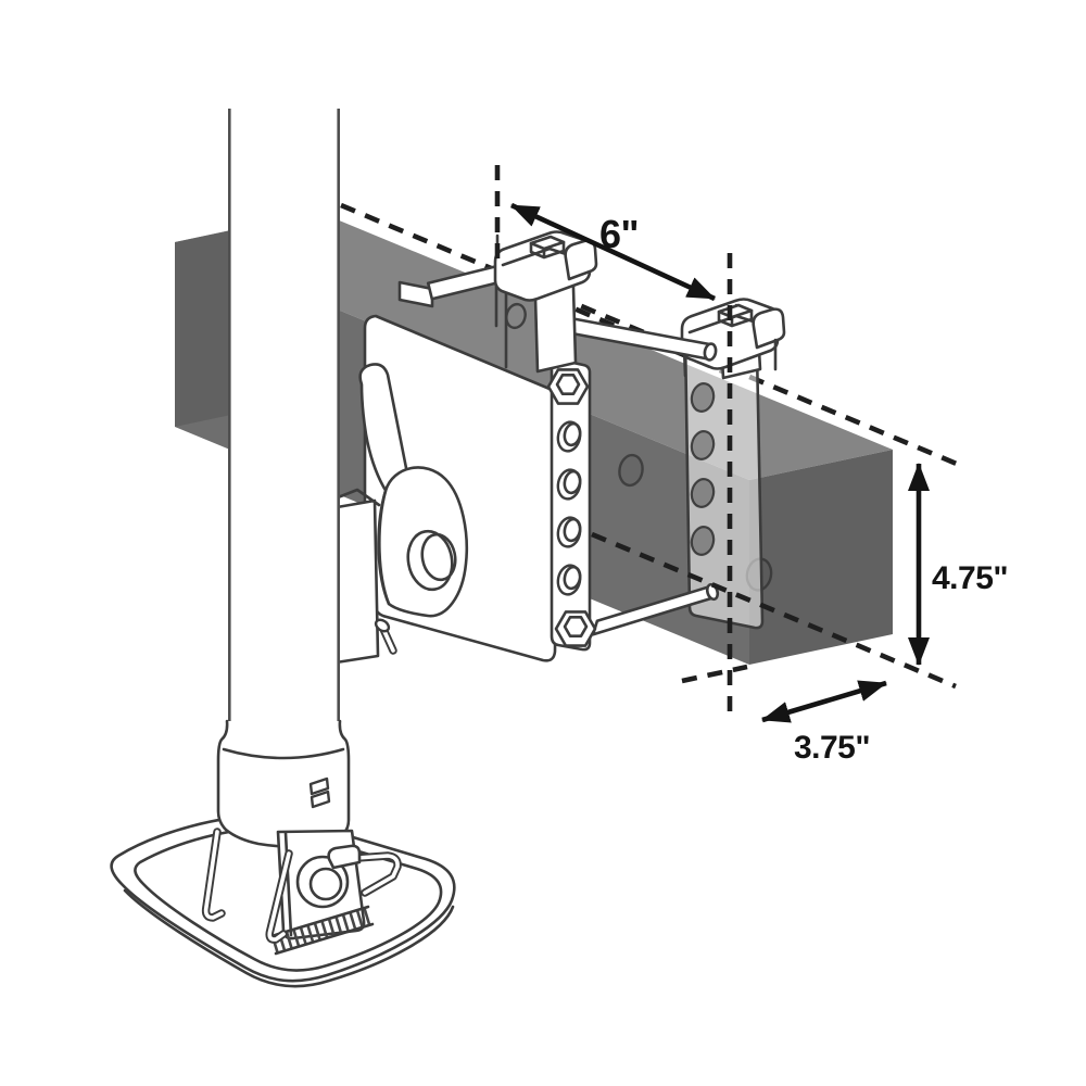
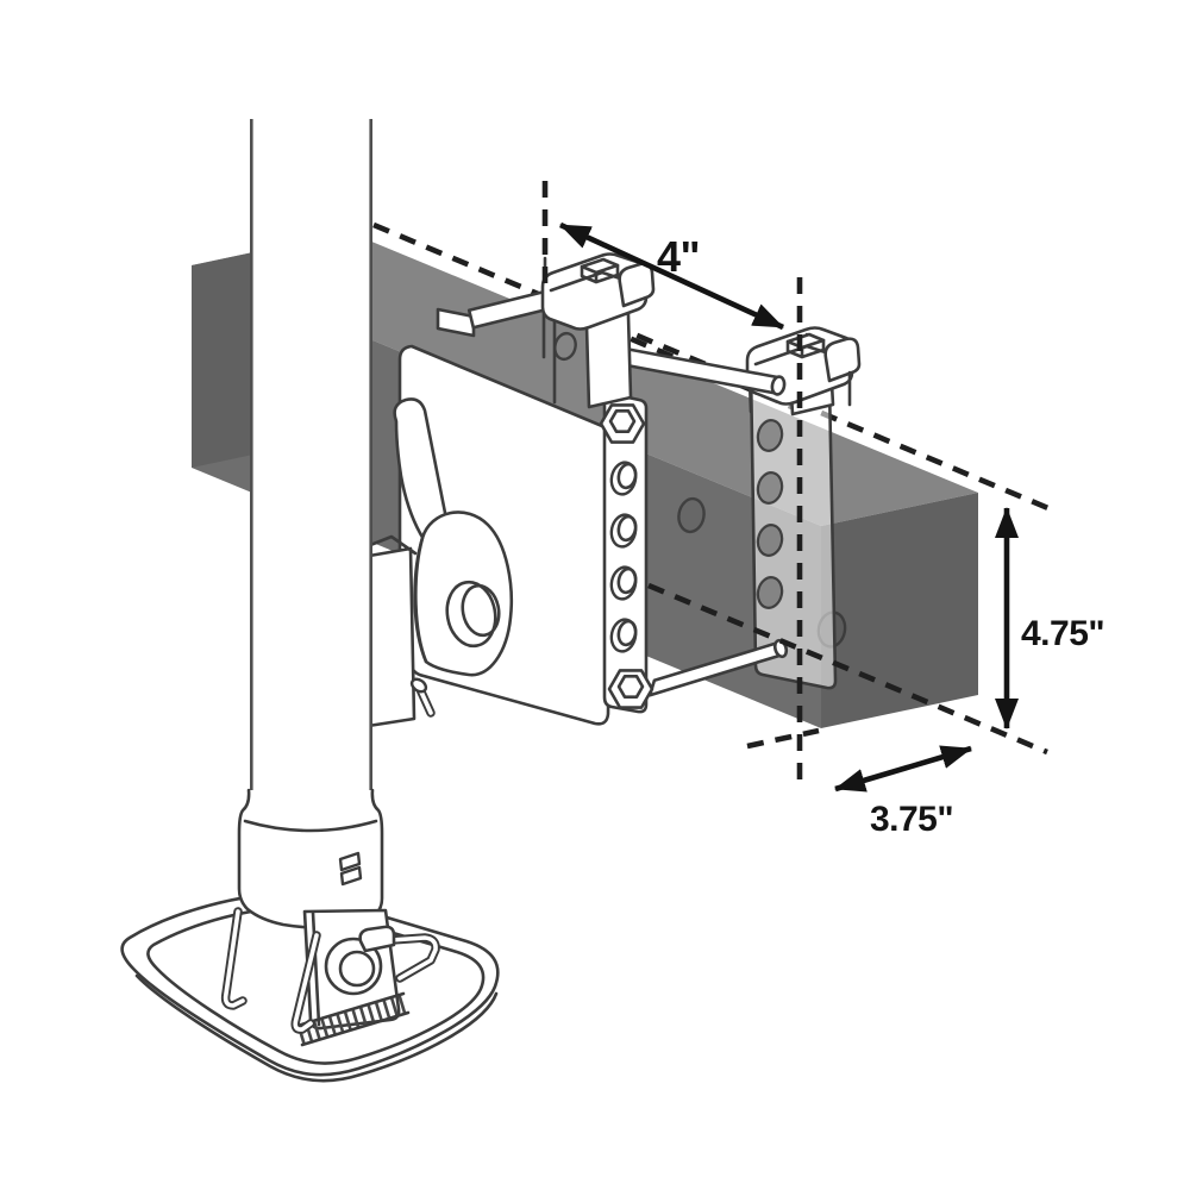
- 6"
+ 4"
  4.75"
  3.75"
